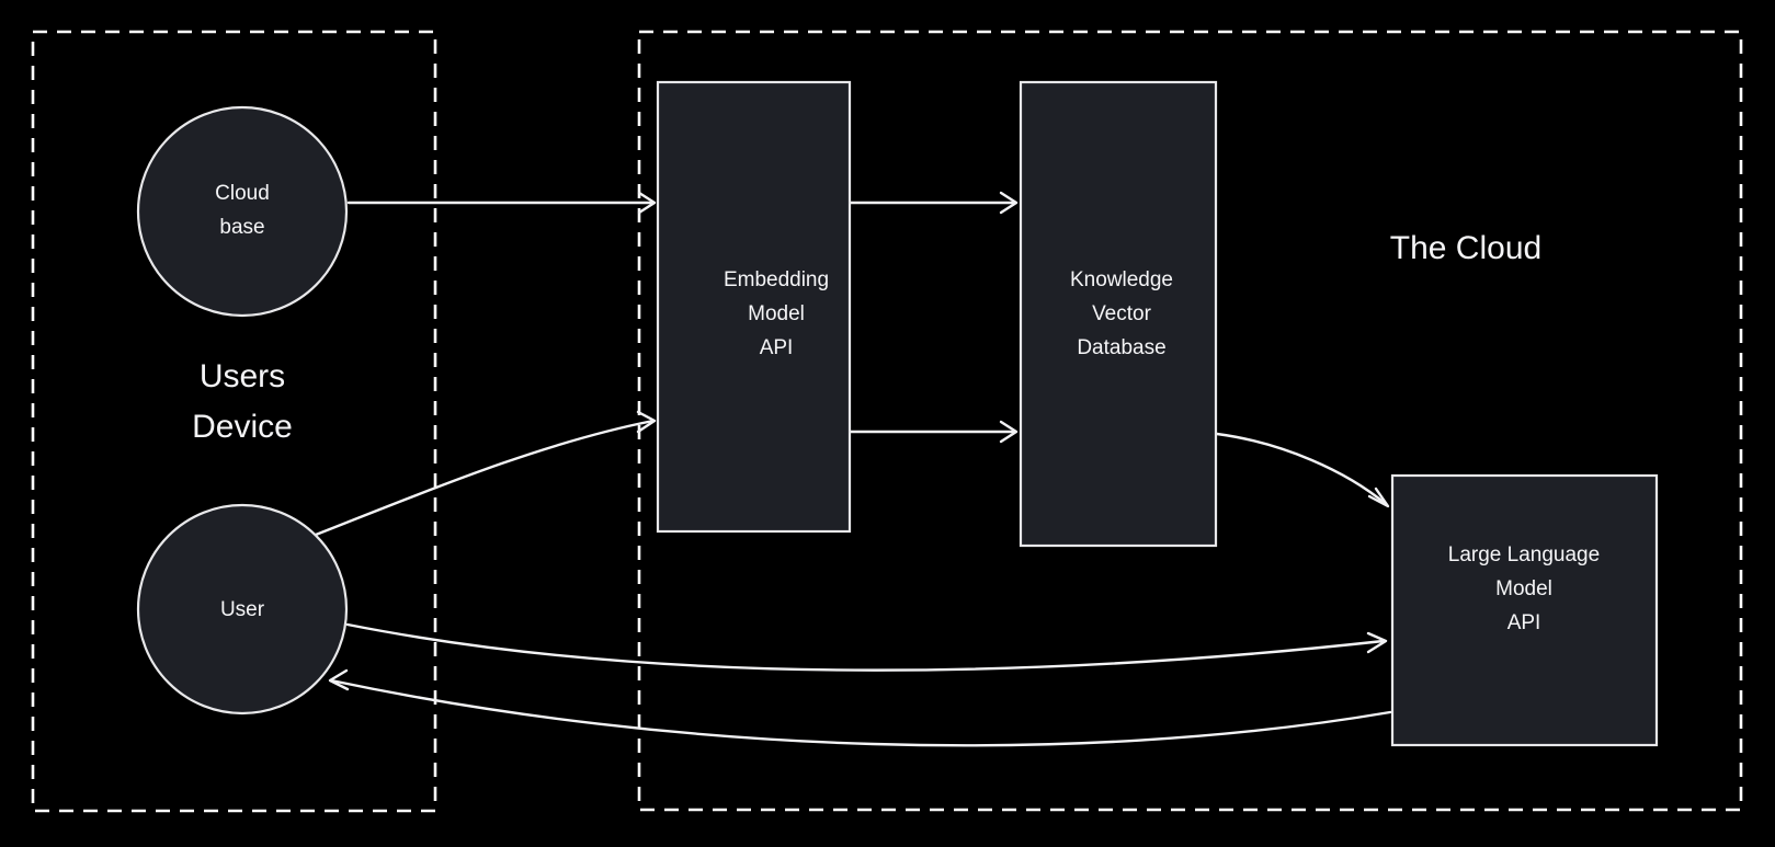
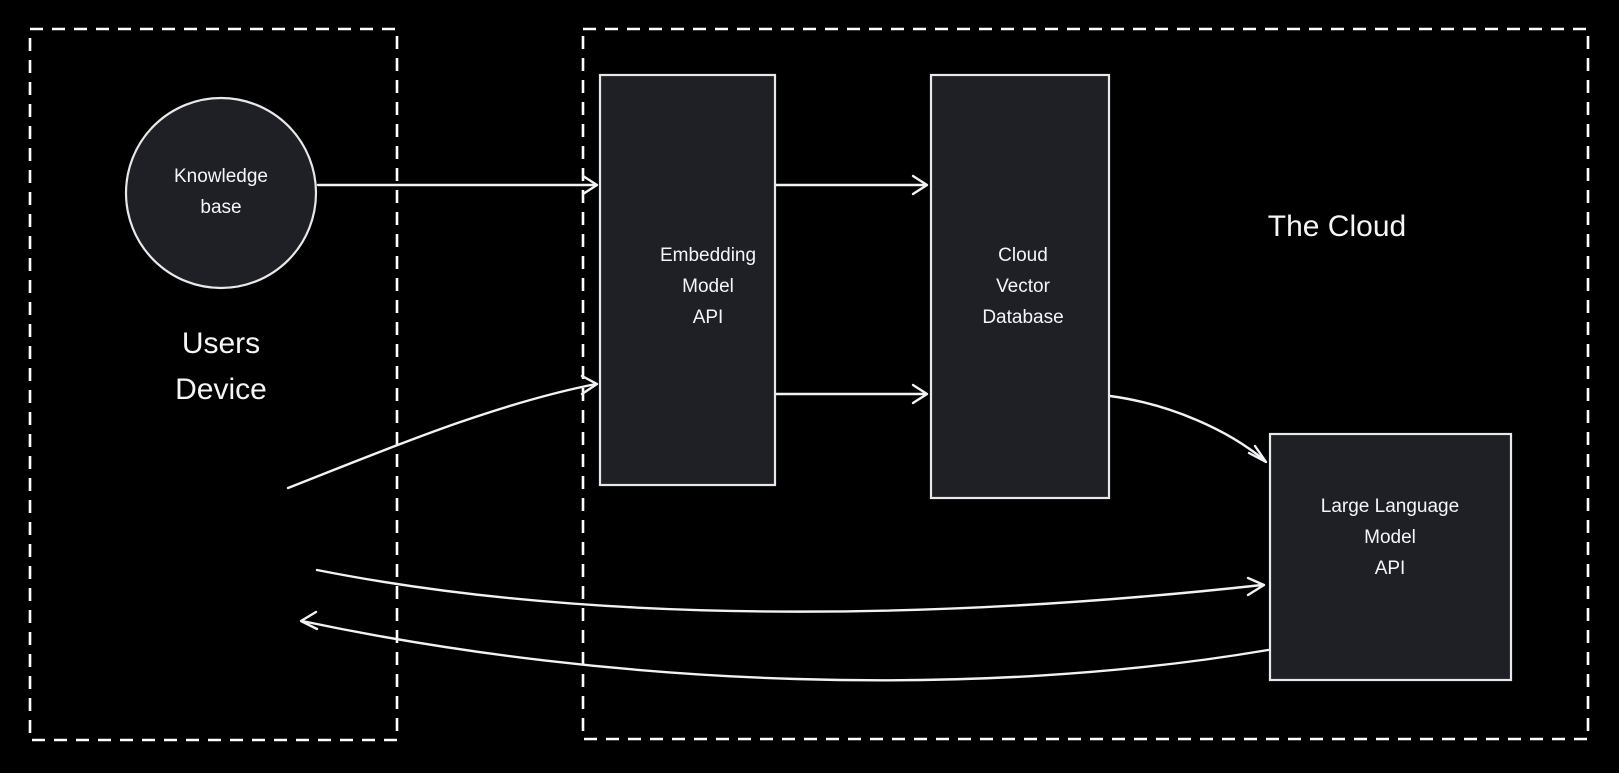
- Cloud
+ Knowledge
  base
- User
  Embedding
  Model
  API
- Knowledge
+ Cloud
  Vector
  Database
  Large Language
  Model
  API
  Users
  Device
  The Cloud
